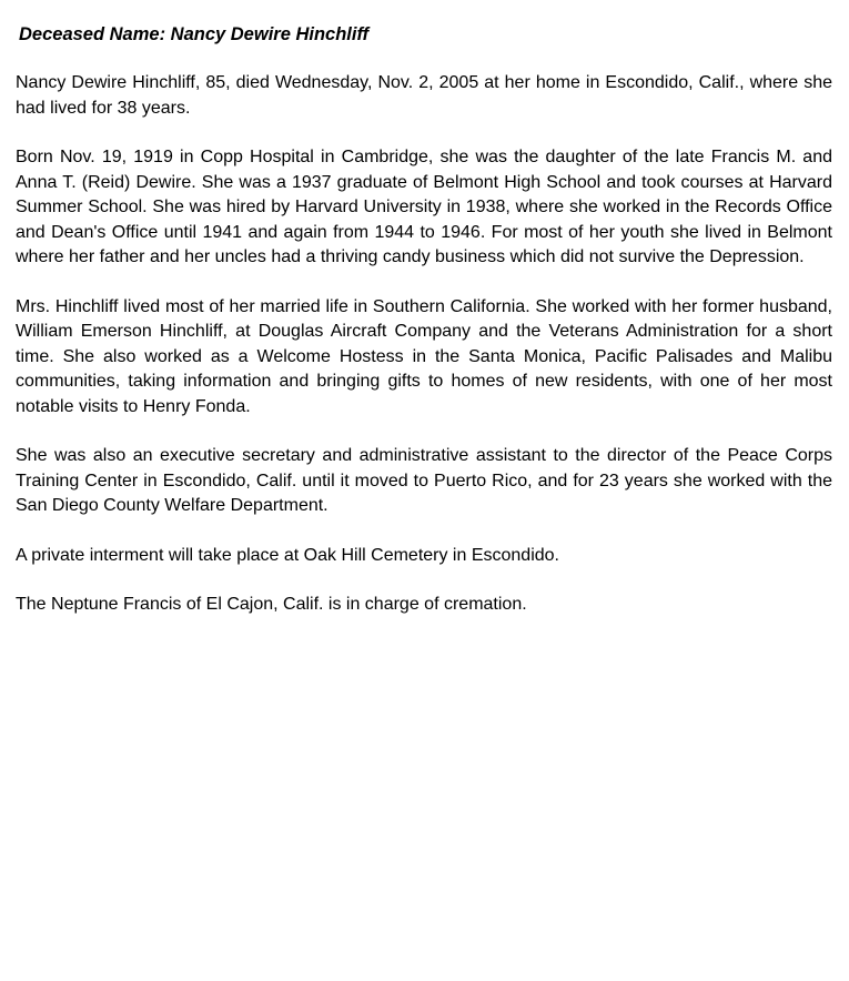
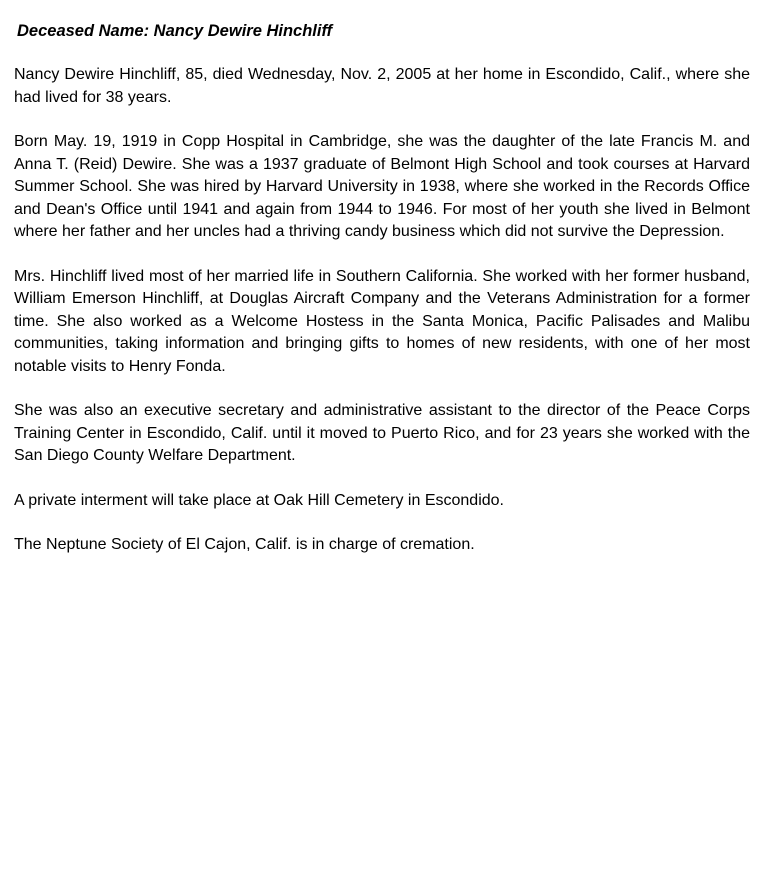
  Deceased Name: Nancy Dewire Hinchliff
  Nancy Dewire Hinchliff, 85, died Wednesday, Nov. 2, 2005 at her home in Escondido, Calif., where she had lived for 38 years.
- Born Nov. 19, 1919 in Copp Hospital in Cambridge, she was the daughter of the late Francis M. and Anna T. (Reid) Dewire. She was a 1937 graduate of Belmont High School and took courses at Harvard Summer School. She was hired by Harvard University in 1938, where she worked in the Records Office and Dean's Office until 1941 and again from 1944 to 1946. For most of her youth she lived in Belmont where her father and her uncles had a thriving candy business which did not survive the Depression.
+ Born May. 19, 1919 in Copp Hospital in Cambridge, she was the daughter of the late Francis M. and Anna T. (Reid) Dewire. She was a 1937 graduate of Belmont High School and took courses at Harvard Summer School. She was hired by Harvard University in 1938, where she worked in the Records Office and Dean's Office until 1941 and again from 1944 to 1946. For most of her youth she lived in Belmont where her father and her uncles had a thriving candy business which did not survive the Depression.
- Mrs. Hinchliff lived most of her married life in Southern California. She worked with her former husband, William Emerson Hinchliff, at Douglas Aircraft Company and the Veterans Administration for a short time. She also worked as a Welcome Hostess in the Santa Monica, Pacific Palisades and Malibu communities, taking information and bringing gifts to homes of new residents, with one of her most notable visits to Henry Fonda.
+ Mrs. Hinchliff lived most of her married life in Southern California. She worked with her former husband, William Emerson Hinchliff, at Douglas Aircraft Company and the Veterans Administration for a former time. She also worked as a Welcome Hostess in the Santa Monica, Pacific Palisades and Malibu communities, taking information and bringing gifts to homes of new residents, with one of her most notable visits to Henry Fonda.
  She was also an executive secretary and administrative assistant to the director of the Peace Corps Training Center in Escondido, Calif. until it moved to Puerto Rico, and for 23 years she worked with the San Diego County Welfare Department.
  A private interment will take place at Oak Hill Cemetery in Escondido.
- The Neptune Francis of El Cajon, Calif. is in charge of cremation.
+ The Neptune Society of El Cajon, Calif. is in charge of cremation.
